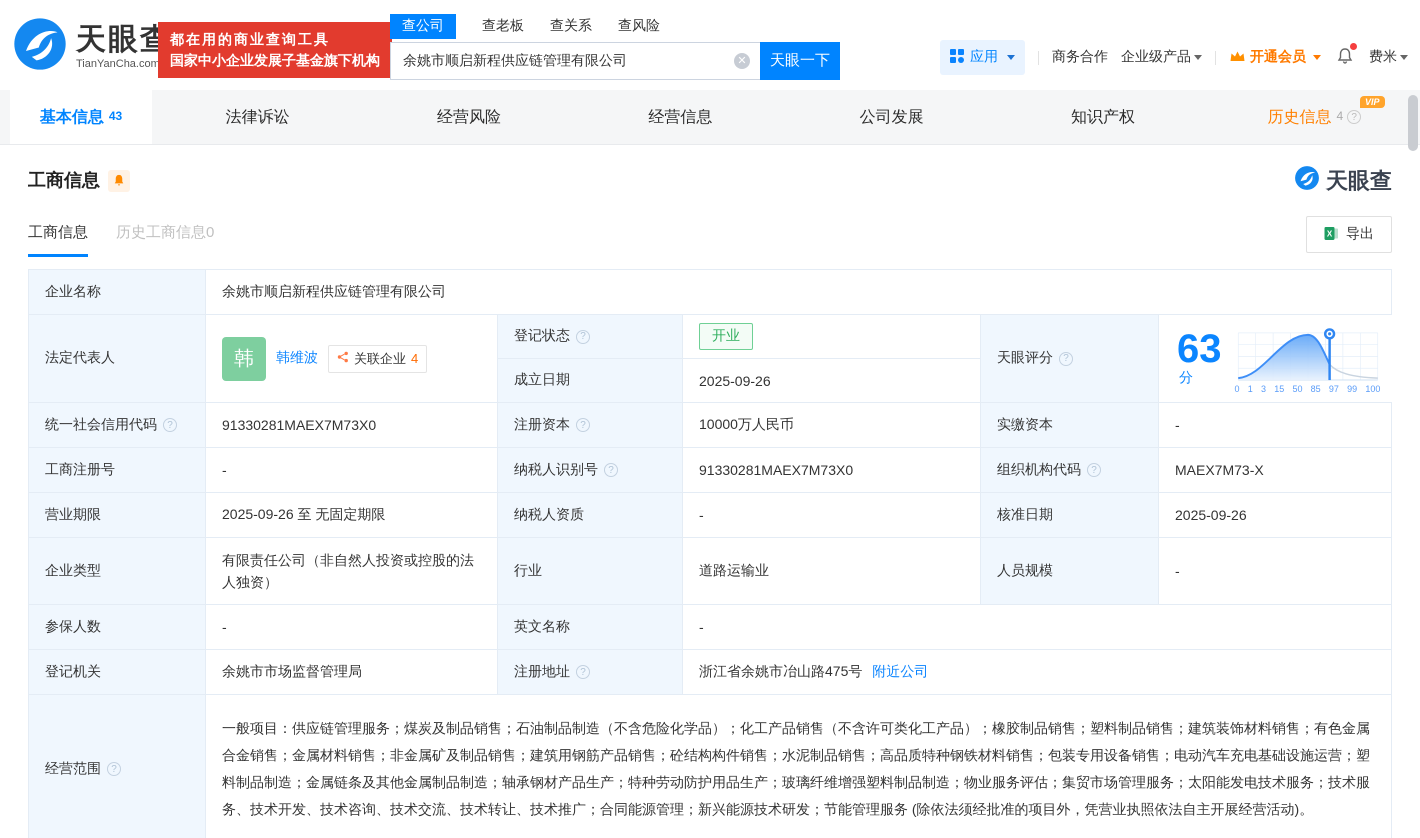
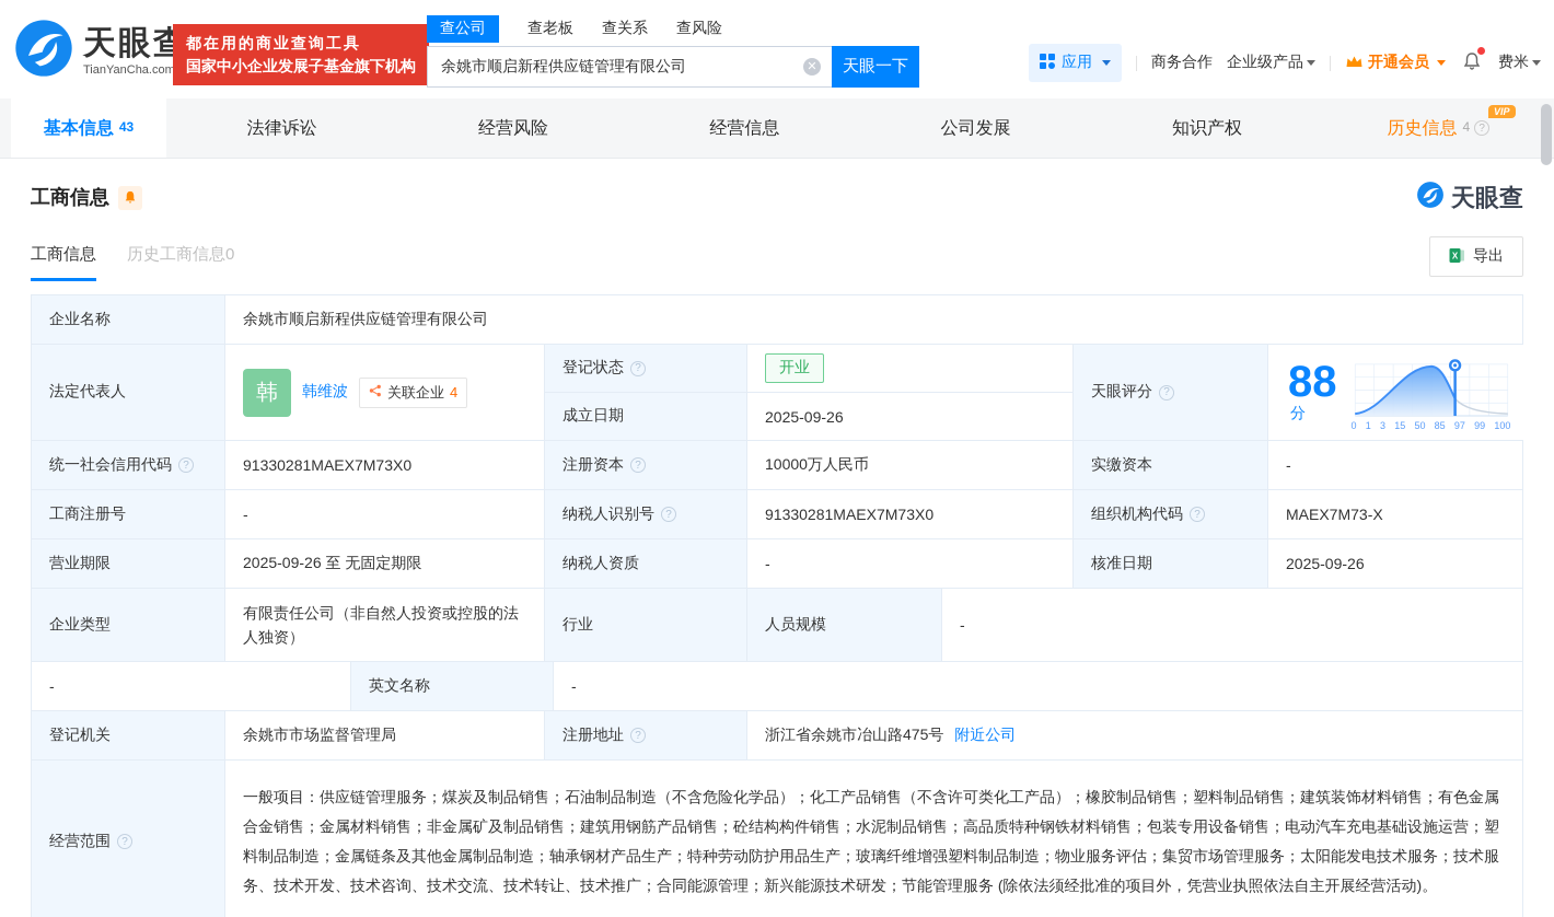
  天眼查
  TianYanCha.com
  都在用的商业查询工具
  国家中小企业发展子基金旗下机构
  查公司
  查老板
  查关系
  查风险
  余姚市顺启新程供应链管理有限公司
  ✕
  天眼一下
  应用
  商务合作
  企业级产品
  开通会员
  费米
  基本信息
  43
  法律诉讼
  经营风险
  经营信息
  公司发展
  知识产权
  VIP
  历史信息
  4
  ?
  工商信息
  天眼查
  工商信息
  历史工商信息0
  X
  导出
  企业名称
  余姚市顺启新程供应链管理有限公司
  法定代表人
  韩
  韩维波
  关联企业
  4
  登记状态
  ?
  开业
  成立日期
  2025-09-26
  天眼评分
  ?
- 63分
+ 88分
  0
  1
  3
  15
  50
  85
  97
  99
  100
  统一社会信用代码
  ?
  91330281MAEX7M73X0
  注册资本
  ?
  10000万人民币
  实缴资本
  -
  工商注册号
  -
  纳税人识别号
  ?
  91330281MAEX7M73X0
  组织机构代码
  ?
  MAEX7M73-X
  营业期限
  2025-09-26 至 无固定期限
  纳税人资质
  -
  核准日期
  2025-09-26
  企业类型
  有限责任公司（非自然人投资或控股的法人独资）
  行业
- 道路运输业
  人员规模
  -
- 参保人数
  -
  英文名称
  -
  登记机关
  余姚市市场监督管理局
  注册地址
  ?
  浙江省余姚市冶山路475号
  附近公司
  经营范围
  ?
  一般项目：供应链管理服务；煤炭及制品销售；石油制品制造（不含危险化学品）；化工产品销售（不含许可类化工产品）；橡胶制品销售；塑料制品销售；建筑装饰材料销售；有色金属合金销售；金属材料销售；非金属矿及制品销售；建筑用钢筋产品销售；砼结构构件销售；水泥制品销售；高品质特种钢铁材料销售；包装专用设备销售；电动汽车充电基础设施运营；塑料制品制造；金属链条及其他金属制品制造；轴承钢材产品生产；特种劳动防护用品生产；玻璃纤维增强塑料制品制造；物业服务评估；集贸市场管理服务；太阳能发电技术服务；技术服务、技术开发、技术咨询、技术交流、技术转让、技术推广；合同能源管理；新兴能源技术研发；节能管理服务 (除依法须经批准的项目外，凭营业执照依法自主开展经营活动)。
